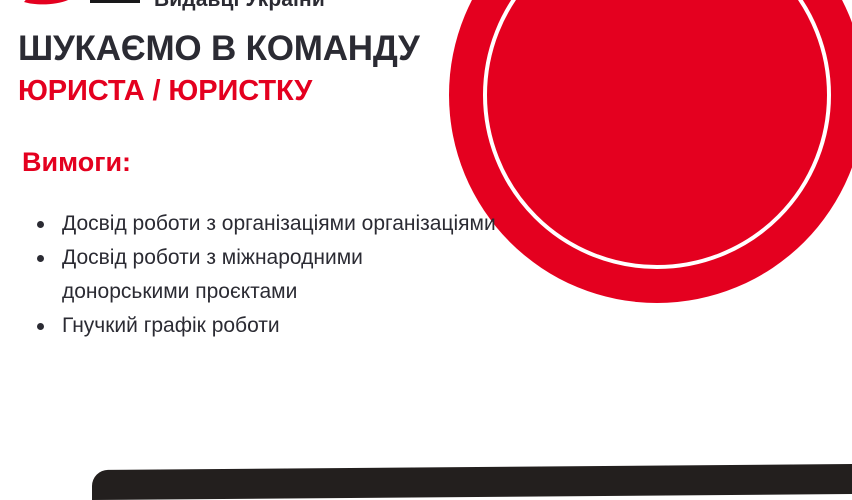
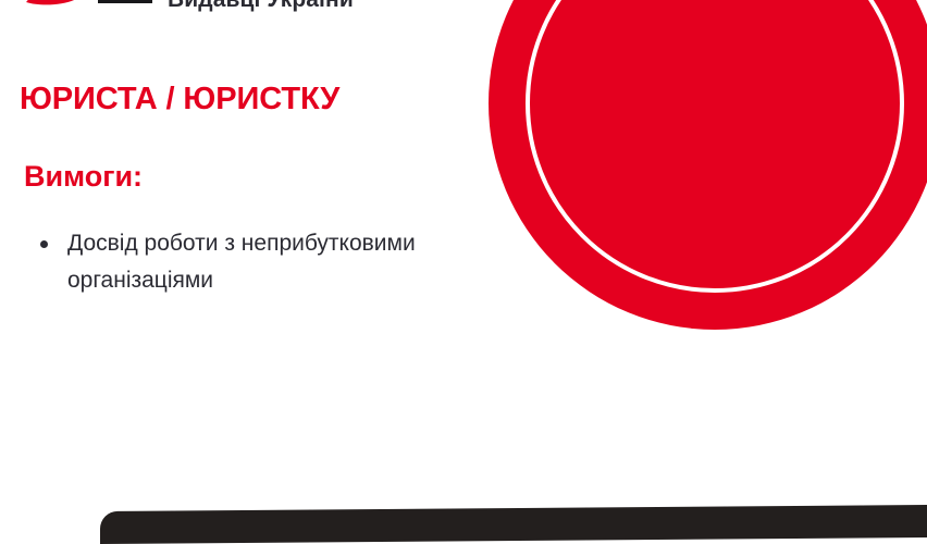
- ШУКАЄМО В КОМАНДУ
  ЮРИСТА / ЮРИСТКУ
  Вимоги:
- Досвід роботи з організаціями організаціями
+ Досвід роботи з неприбутковими організаціями
- Досвід роботи з міжнародними донорськими проєктами
- Гнучкий графік роботи
